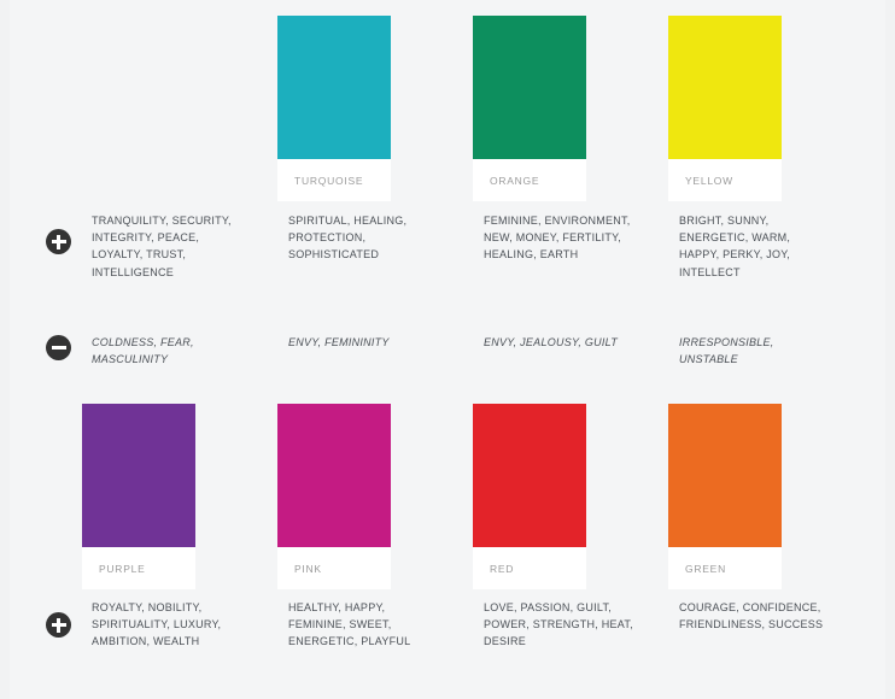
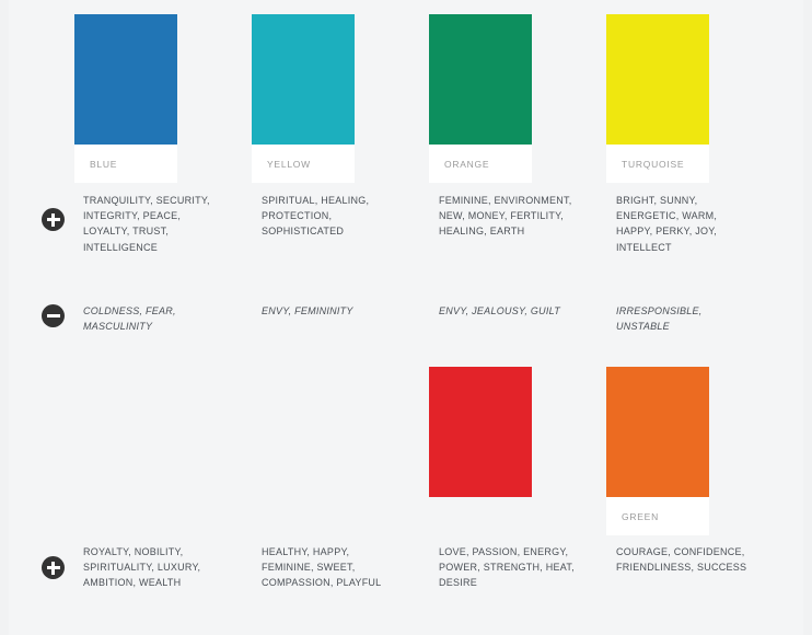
+ BLUE
  TRANQUILITY, SECURITY, INTEGRITY, PEACE, LOYALTY, TRUST, INTELLIGENCE
  COLDNESS, FEAR, MASCULINITY
- TURQUOISE
+ YELLOW
  SPIRITUAL, HEALING, PROTECTION, SOPHISTICATED
  ENVY, FEMININITY
  ORANGE
  FEMININE, ENVIRONMENT, NEW, MONEY, FERTILITY, HEALING, EARTH
  ENVY, JEALOUSY, GUILT
- YELLOW
+ TURQUOISE
  BRIGHT, SUNNY, ENERGETIC, WARM, HAPPY, PERKY, JOY, INTELLECT
  IRRESPONSIBLE, UNSTABLE
- PURPLE
  ROYALTY, NOBILITY, SPIRITUALITY, LUXURY, AMBITION, WEALTH
- PINK
- HEALTHY, HAPPY, FEMININE, SWEET, ENERGETIC, PLAYFUL
+ HEALTHY, HAPPY, FEMININE, SWEET, COMPASSION, PLAYFUL
- RED
- LOVE, PASSION, GUILT, POWER, STRENGTH, HEAT, DESIRE
+ LOVE, PASSION, ENERGY, POWER, STRENGTH, HEAT, DESIRE
  GREEN
  COURAGE, CONFIDENCE, FRIENDLINESS, SUCCESS
